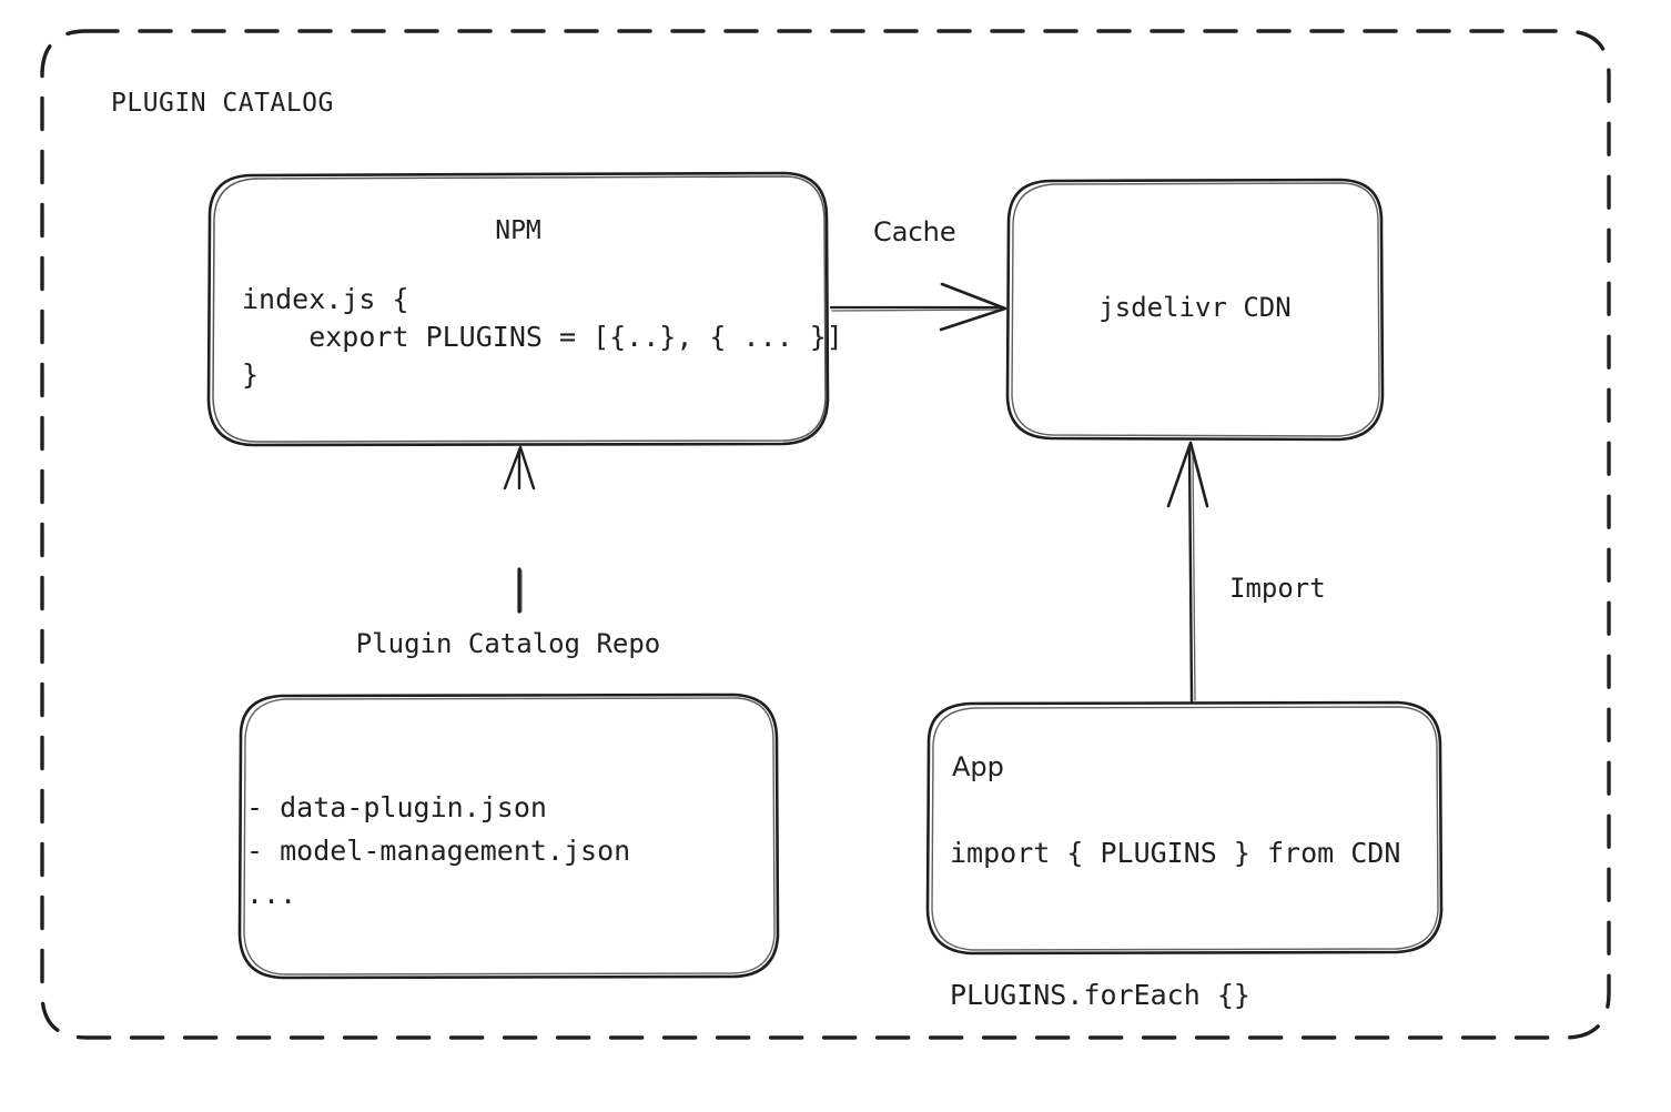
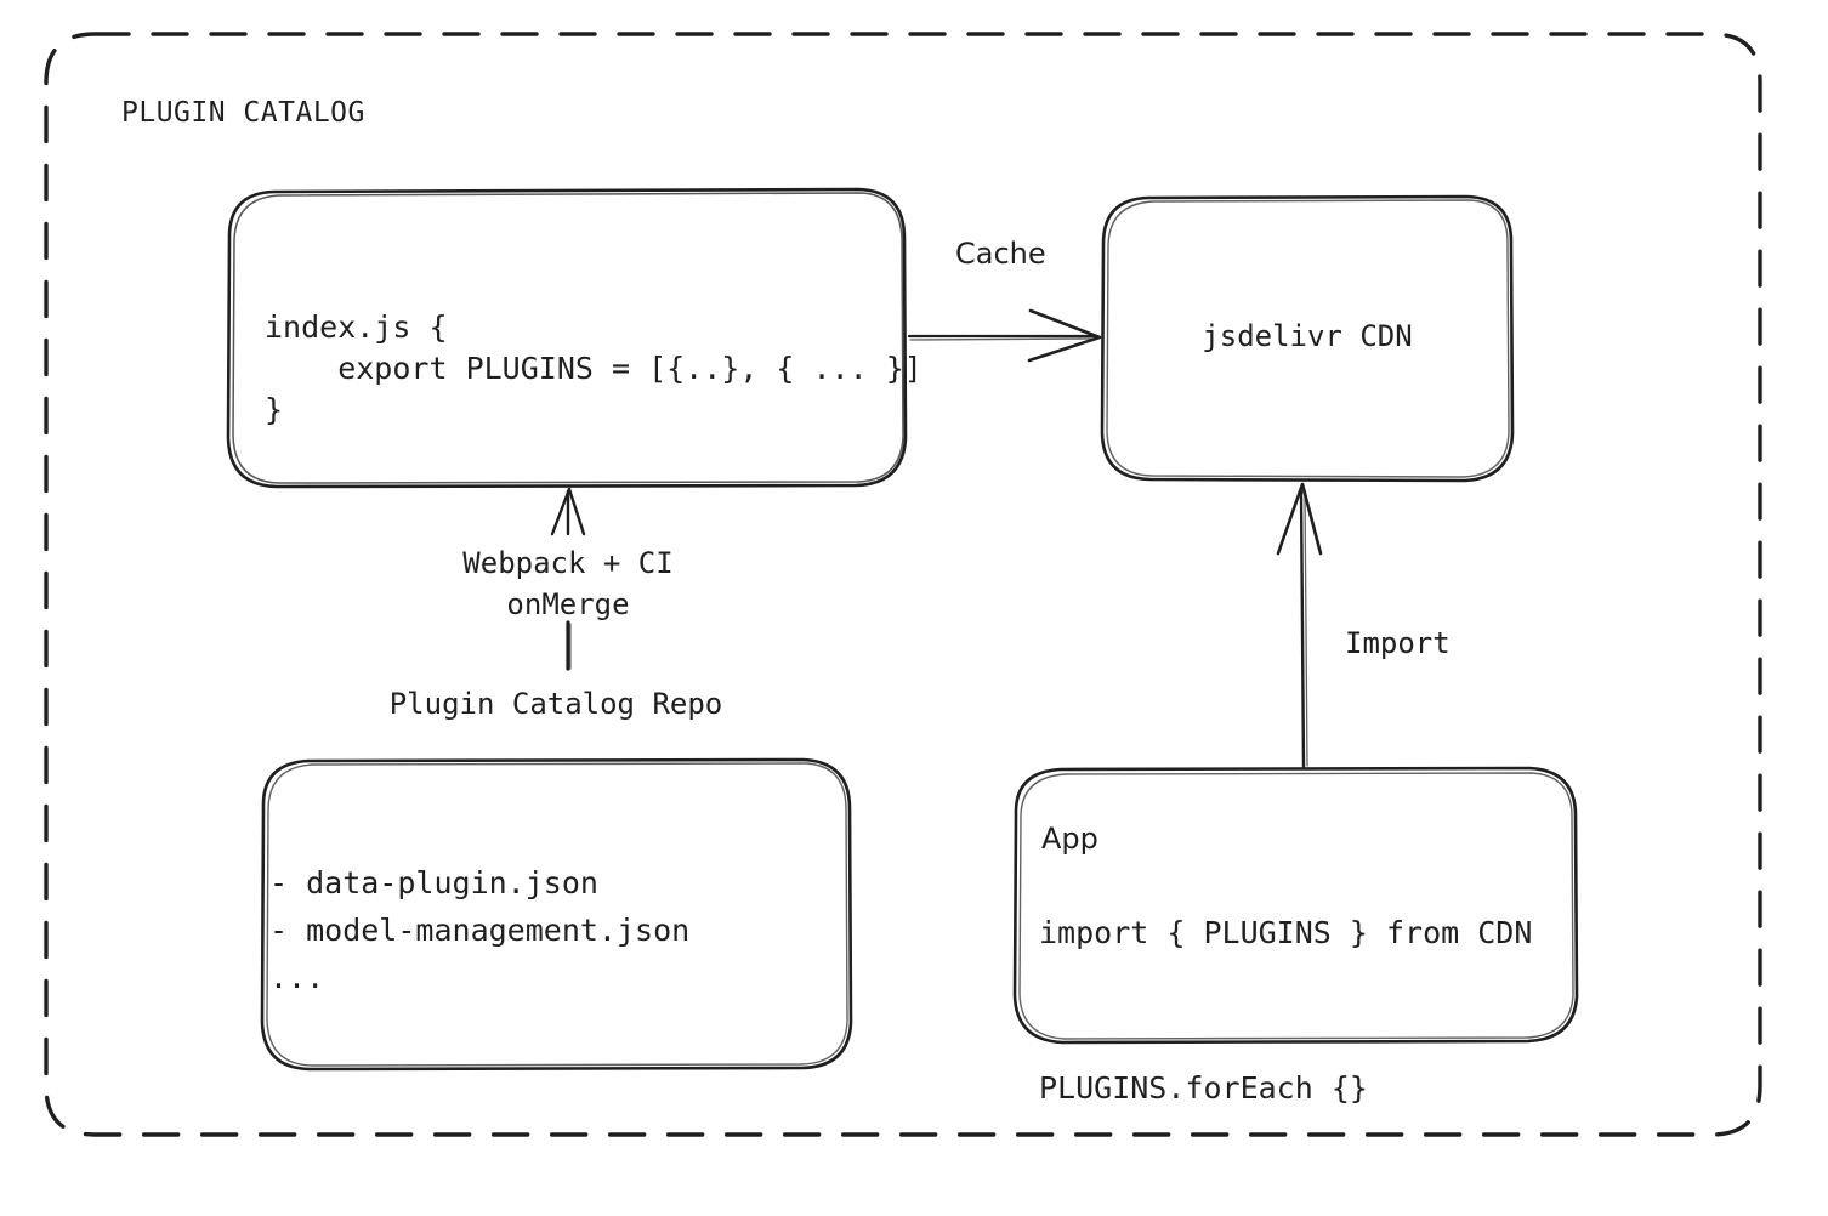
  PLUGIN CATALOG
- NPM
  index.js {
  export PLUGINS = [{..}, { ... }]
  }
  jsdelivr CDN
  Plugin Catalog Repo
  - data-plugin.json
  - model-management.json
  ...
  App
  import { PLUGINS } from CDN
  PLUGINS.forEach {}
  Cache
  Import
+ Webpack + CI
+ onMerge
